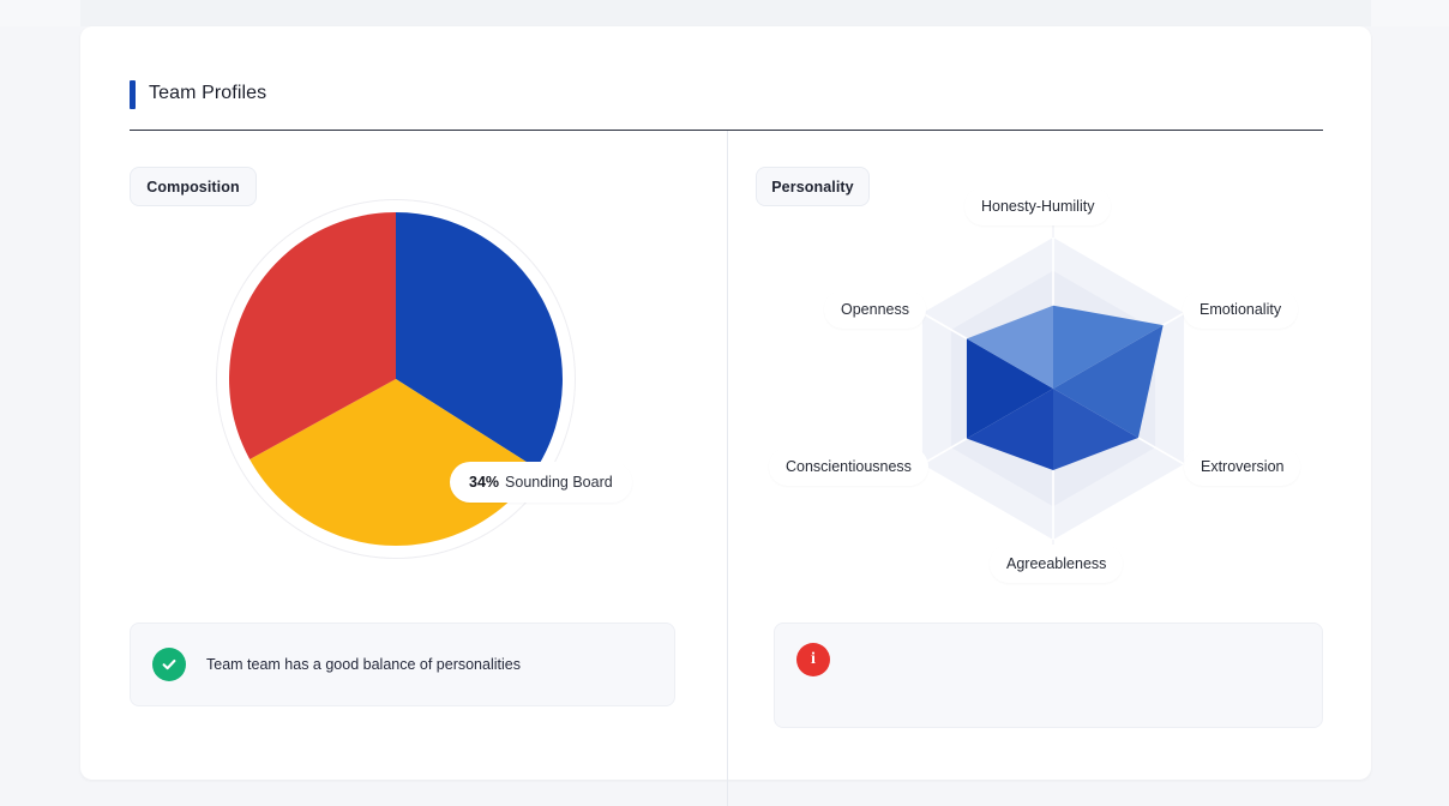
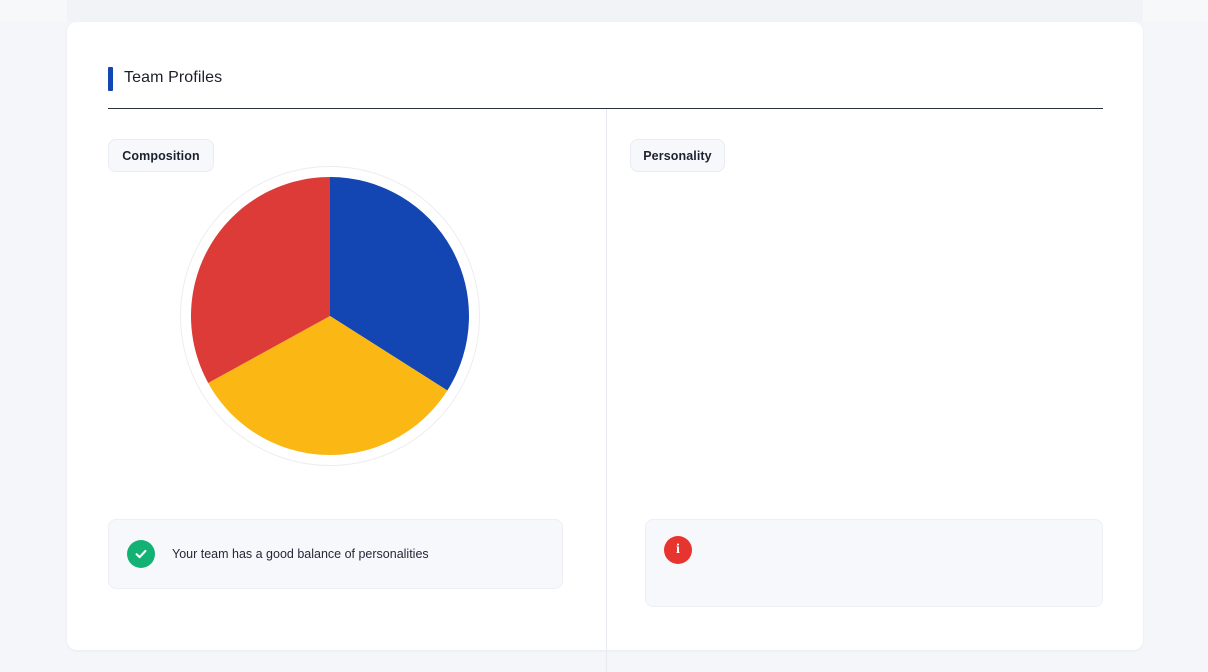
  Team Profiles
  Composition
  Personality
- 34%
- Sounding Board
- Honesty-Humility
- Emotionality
- Extroversion
- Agreeableness
- Conscientiousness
- Openness
- Team team has a good balance of personalities
+ Your team has a good balance of personalities
  i
